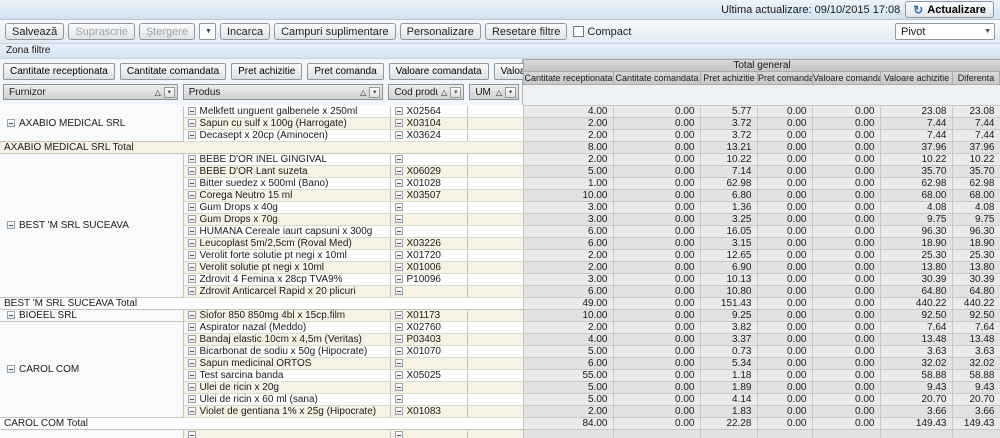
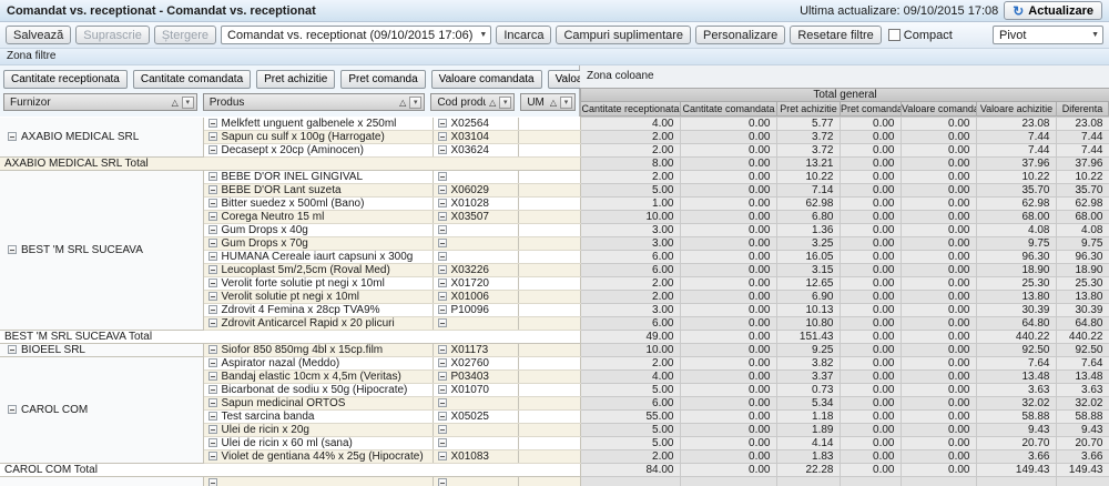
+ Comandat vs. receptionat - Comandat vs. receptionat
  Ultima actualizare: 09/10/2015 17:08
  ↻
  Actualizare
  Salvează
  Suprascrie
  Ștergere
+ Comandat vs. receptionat (09/10/2015 17:06)
  Incarca
  Campuri suplimentare
  Personalizare
  Resetare filtre
  Compact
  Pivot
  Zona filtre
  Cantitate receptionata
  Cantitate comandata
  Pret achizitie
  Pret comanda
  Valoare comandata
  Furnizor
  △
  Produs
  △
  Cod prod
  △
  UM
  △
+ Zona coloane
  Total general
  Cantitate receptionata
  Cantitate comandata
  Pret achizitie
  Pret comand
  Valoare comand
  Valoare achizitie
  Diferenta
  AXABIO MEDICAL SRL	Melkfett unguent galbenele x 250ml	X02564		4.00	0.00	5.77	0.00	0.00	23.08	23.08
  Sapun cu sulf x 100g (Harrogate)	X03104		2.00	0.00	3.72	0.00	0.00	7.44	7.44
  Decasept x 20cp (Aminocen)	X03624		2.00	0.00	3.72	0.00	0.00	7.44	7.44
  AXABIO MEDICAL SRL Total	8.00	0.00	13.21	0.00	0.00	37.96	37.96
  BEST 'M SRL SUCEAVA	BEBE D'OR INEL GINGIVAL			2.00	0.00	10.22	0.00	0.00	10.22	10.22
  BEBE D'OR Lant suzeta	X06029		5.00	0.00	7.14	0.00	0.00	35.70	35.70
  Bitter suedez x 500ml (Bano)	X01028		1.00	0.00	62.98	0.00	0.00	62.98	62.98
  Corega Neutro 15 ml	X03507		10.00	0.00	6.80	0.00	0.00	68.00	68.00
  Gum Drops x 40g			3.00	0.00	1.36	0.00	0.00	4.08	4.08
  Gum Drops x 70g			3.00	0.00	3.25	0.00	0.00	9.75	9.75
  HUMANA Cereale iaurt capsuni x 300g			6.00	0.00	16.05	0.00	0.00	96.30	96.30
  Leucoplast 5m/2,5cm (Roval Med)	X03226		6.00	0.00	3.15	0.00	0.00	18.90	18.90
  Verolit forte solutie pt negi x 10ml	X01720		2.00	0.00	12.65	0.00	0.00	25.30	25.30
  Verolit solutie pt negi x 10ml	X01006		2.00	0.00	6.90	0.00	0.00	13.80	13.80
  Zdrovit 4 Femina x 28cp TVA9%	P10096		3.00	0.00	10.13	0.00	0.00	30.39	30.39
  Zdrovit Anticarcel Rapid x 20 plicuri			6.00	0.00	10.80	0.00	0.00	64.80	64.80
  BEST 'M SRL SUCEAVA Total	49.00	0.00	151.43	0.00	0.00	440.22	440.22
  BIOEEL SRL	Siofor 850 850mg 4bl x 15cp.film	X01173		10.00	0.00	9.25	0.00	0.00	92.50	92.50
  CAROL COM	Aspirator nazal (Meddo)	X02760		2.00	0.00	3.82	0.00	0.00	7.64	7.64
  Bandaj elastic 10cm x 4,5m (Veritas)	P03403		4.00	0.00	3.37	0.00	0.00	13.48	13.48
  Bicarbonat de sodiu x 50g (Hipocrate)	X01070		5.00	0.00	0.73	0.00	0.00	3.63	3.63
  Sapun medicinal ORTOS			6.00	0.00	5.34	0.00	0.00	32.02	32.02
  Test sarcina banda	X05025		55.00	0.00	1.18	0.00	0.00	58.88	58.88
  Ulei de ricin x 20g			5.00	0.00	1.89	0.00	0.00	9.43	9.43
  Ulei de ricin x 60 ml (sana)			5.00	0.00	4.14	0.00	0.00	20.70	20.70
- Violet de gentiana 1% x 25g (Hipocrate)	X01083		2.00	0.00	1.83	0.00	0.00	3.66	3.66
+ Violet de gentiana 44% x 25g (Hipocrate)	X01083		2.00	0.00	1.83	0.00	0.00	3.66	3.66
  CAROL COM Total	84.00	0.00	22.28	0.00	0.00	149.43	149.43
